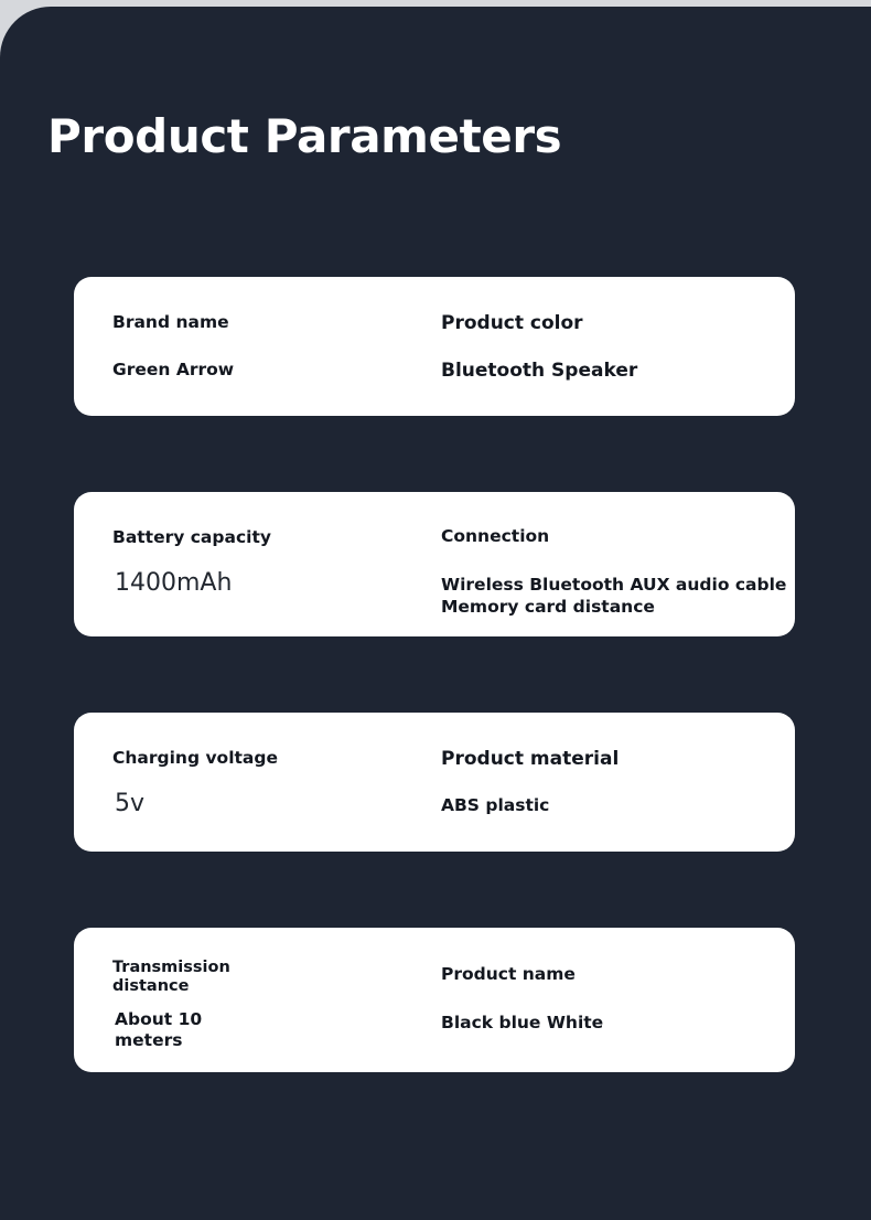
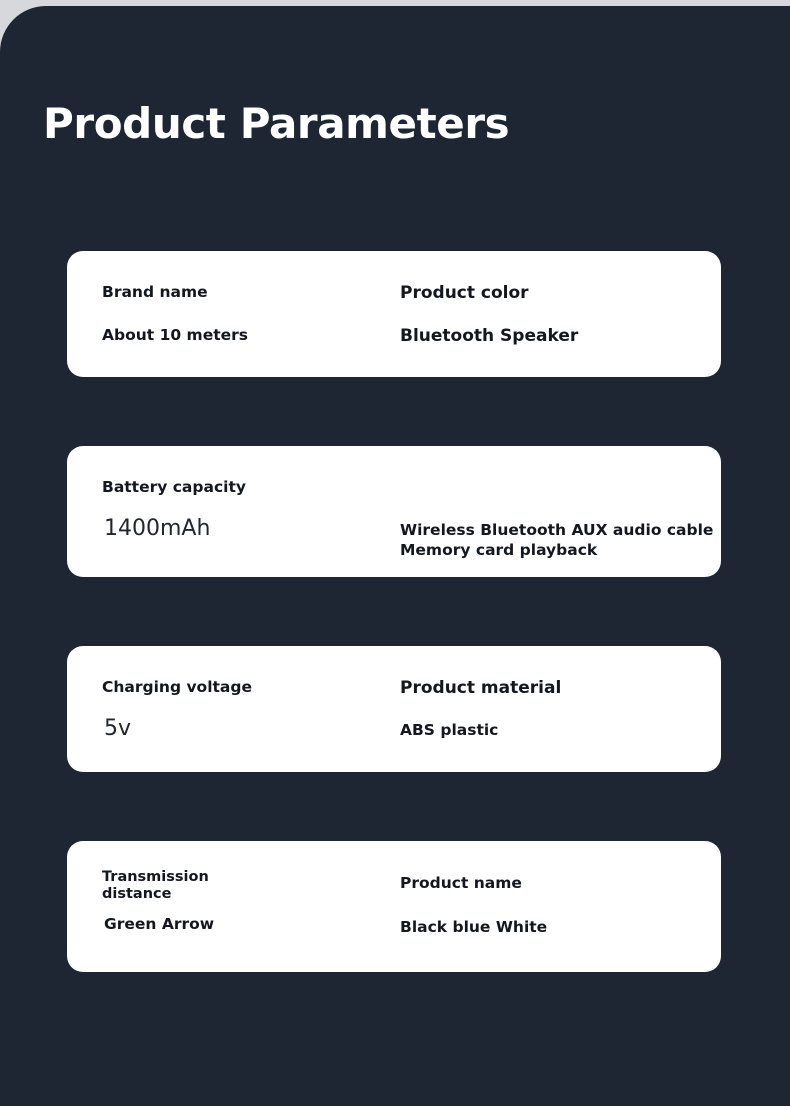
  Product Parameters
  Brand name
- Green Arrow
+ About 10 meters
  Product color
  Bluetooth Speaker
  Battery capacity
  1400mAh
- Connection
- Wireless Bluetooth AUX audio cable Memory card distance
+ Wireless Bluetooth AUX audio cable Memory card playback
  Charging voltage
  5v
  Product material
  ABS plastic
  Transmission distance
- About 10 meters
+ Green Arrow
  Product name
  Black blue White
